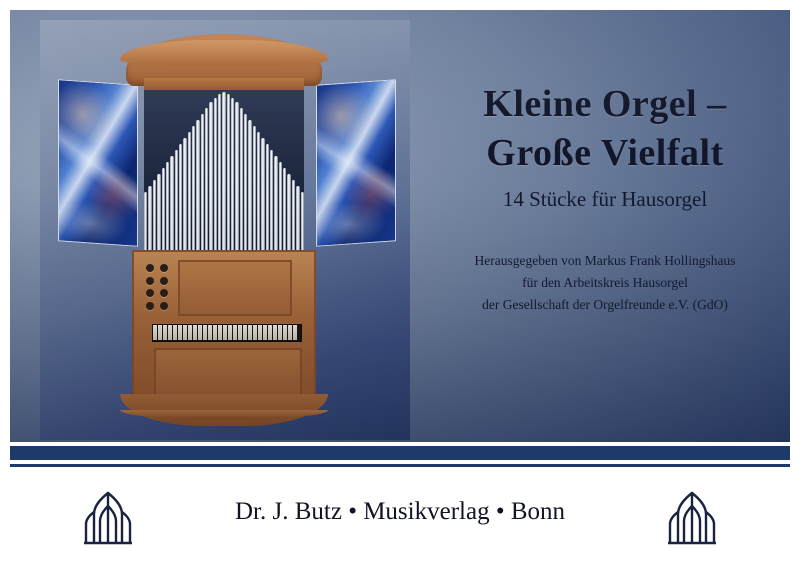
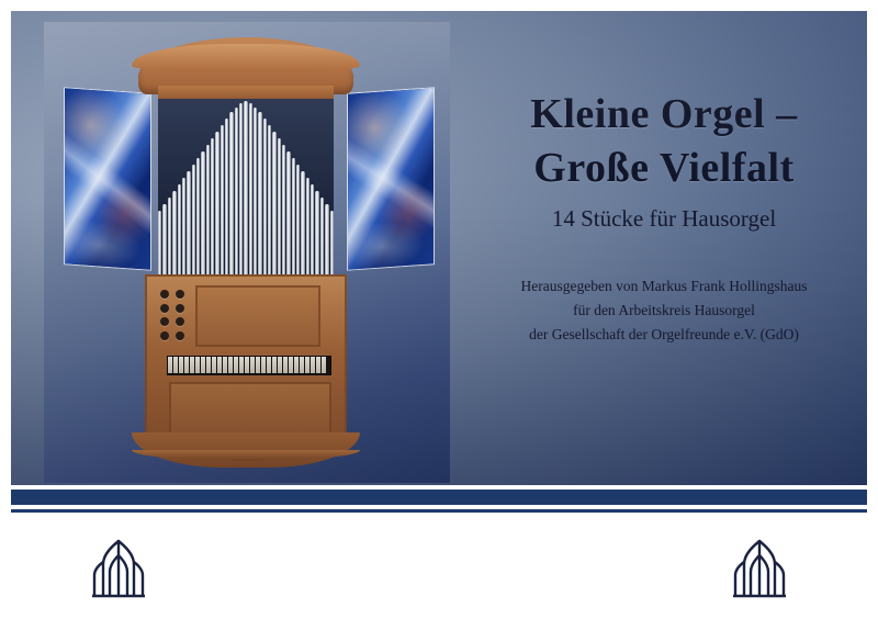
- Dr. J. Butz • Musikverlag • Bonn
